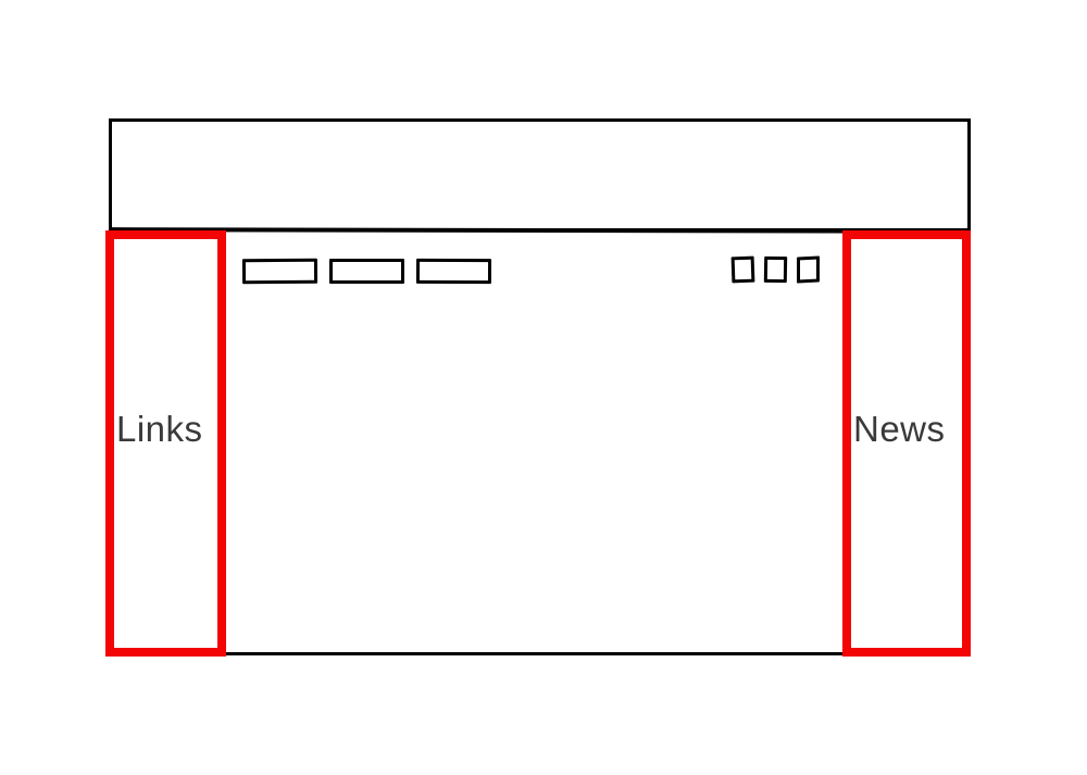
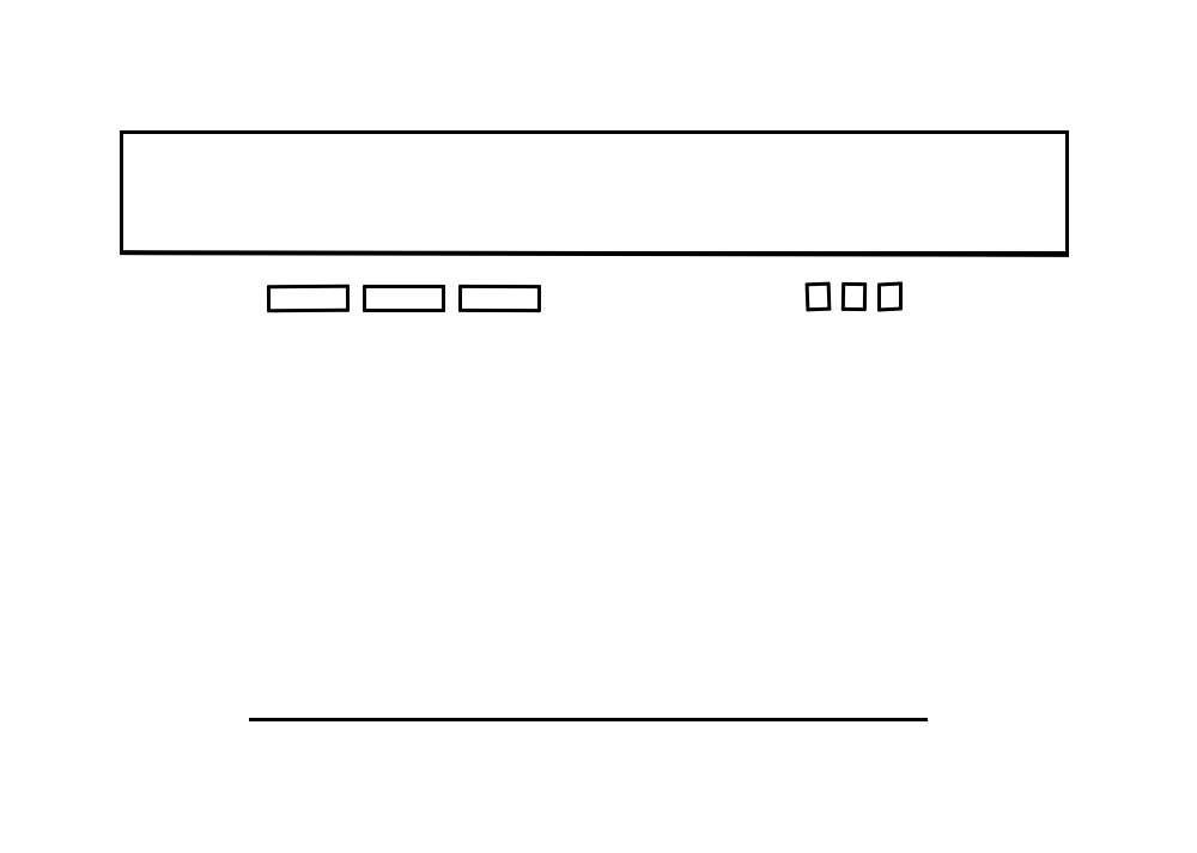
- Links
- News
